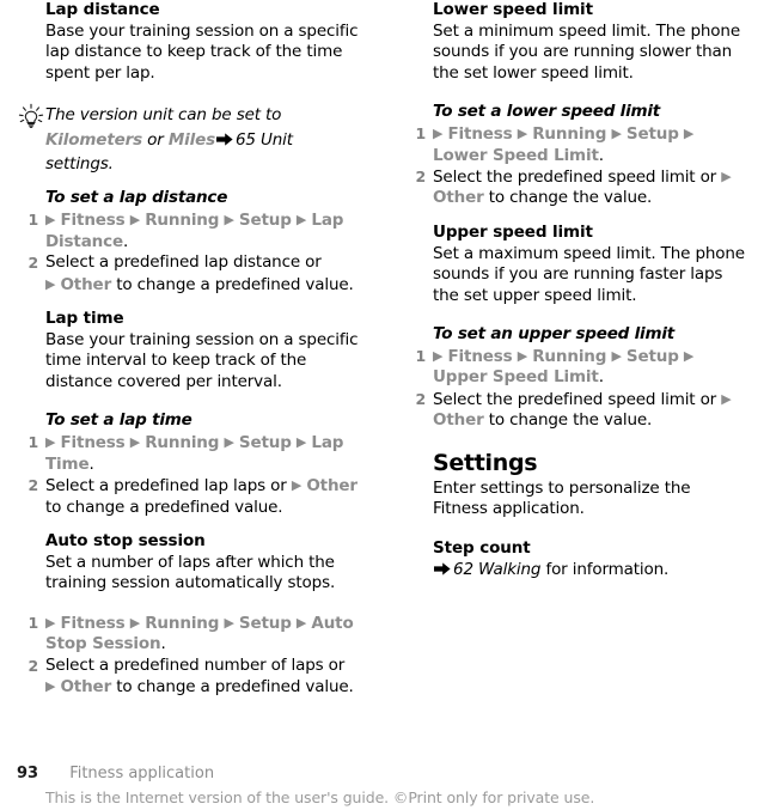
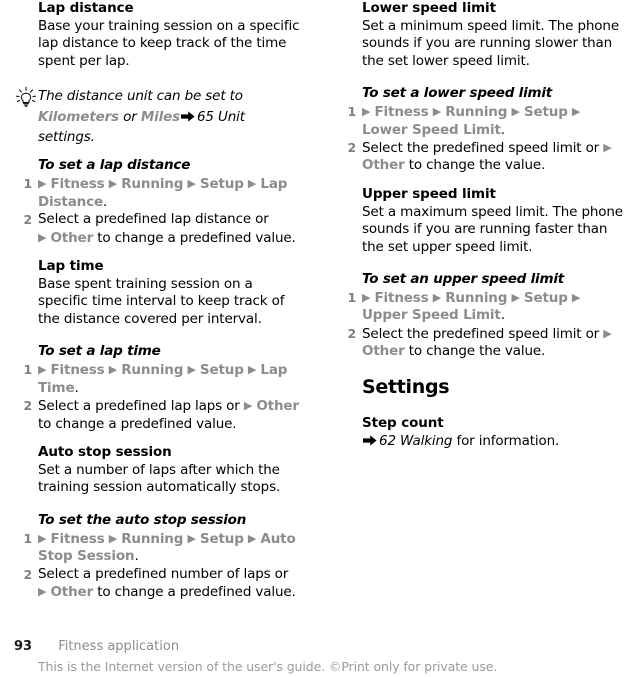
  Lap distance
  Base your training session on a specific lap distance to keep track of the time spent per lap.
- The version unit can be set to Kilometers or Miles 65 Unit settings.
+ The distance unit can be set to Kilometers or Miles 65 Unit settings.
  To set a lap distance
  1
  ▶ Fitness ▶ Running ▶ Setup ▶ Lap Distance.
  2
  Select a predefined lap distance or ▶ Other to change a predefined value.
  Lap time
- Base your training session on a specific time interval to keep track of the distance covered per interval.
+ Base spent training session on a specific time interval to keep track of the distance covered per interval.
  To set a lap time
  1
  ▶ Fitness ▶ Running ▶ Setup ▶ Lap Time.
  2
  Select a predefined lap laps or ▶ Other to change a predefined value.
  Auto stop session
  Set a number of laps after which the training session automatically stops.
+ To set the auto stop session
  1
  ▶ Fitness ▶ Running ▶ Setup ▶ Auto Stop Session.
  2
  Select a predefined number of laps or ▶ Other to change a predefined value.
  Lower speed limit
  Set a minimum speed limit. The phone sounds if you are running slower than the set lower speed limit.
  To set a lower speed limit
  1
  ▶ Fitness ▶ Running ▶ Setup ▶ Lower Speed Limit.
  2
  Select the predefined speed limit or ▶
  Other to change the value.
  Upper speed limit
- Set a maximum speed limit. The phone sounds if you are running faster laps the set upper speed limit.
+ Set a maximum speed limit. The phone sounds if you are running faster than the set upper speed limit.
  To set an upper speed limit
  1
  ▶ Fitness ▶ Running ▶ Setup ▶ Upper Speed Limit.
  2
  Select the predefined speed limit or ▶
  Other to change the value.
  Settings
- Enter settings to personalize the Fitness application.
  Step count
  62 Walking for information.
  93 Fitness application
  This is the Internet version of the user's guide. ©Print only for private use.
